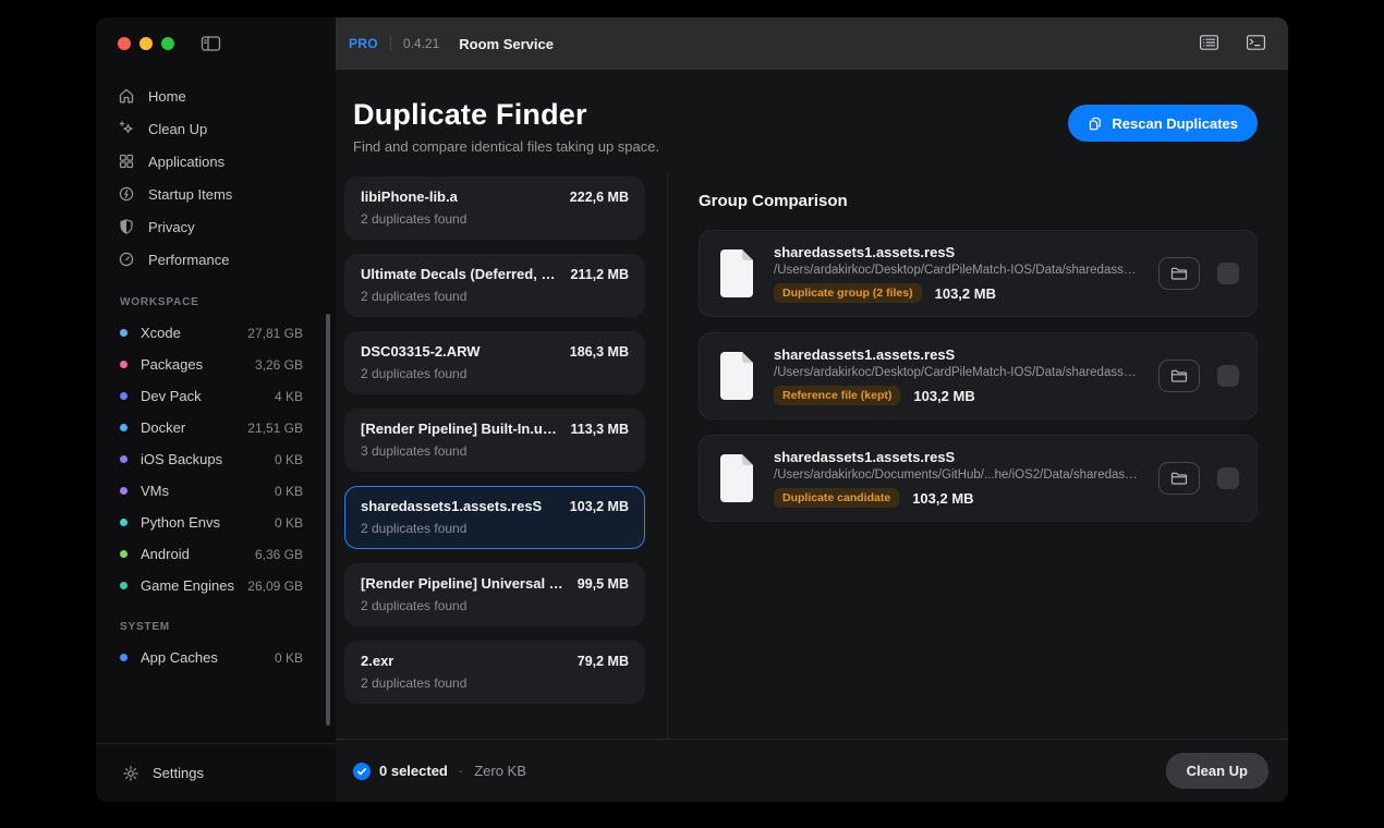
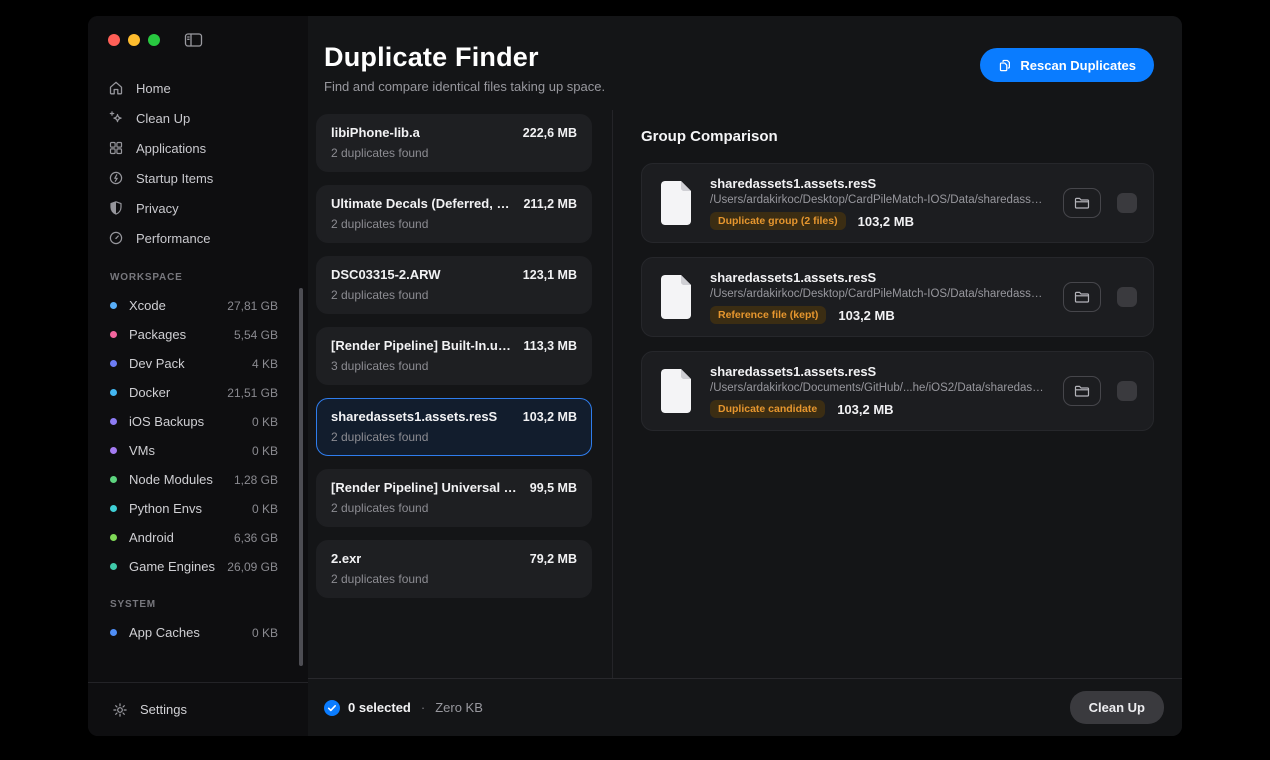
  Home
  Clean Up
  Applications
  Startup Items
  Privacy
  Performance
  WORKSPACE
  Xcode
  27,81 GB
  Packages
- 3,26 GB
+ 5,54 GB
  Dev Pack
  4 KB
  Docker
  21,51 GB
  iOS Backups
  0 KB
  VMs
  0 KB
+ Node Modules
+ 1,28 GB
  Python Envs
  0 KB
  Android
  6,36 GB
  Game Engines
  26,09 GB
  SYSTEM
  App Caches
  0 KB
  Settings
- PRO
- 0.4.21
- Room Service
  Duplicate Finder
  Find and compare identical files taking up space.
  Rescan Duplicates
  libiPhone-lib.a
  222,6 MB
  2 duplicates found
  Ultimate Decals (Deferred, Fo
  211,2 MB
  2 duplicates found
  DSC03315-2.ARW
- 186,3 MB
+ 123,1 MB
  2 duplicates found
  [Render Pipeline] Built-In.unit
  113,3 MB
  3 duplicates found
  sharedassets1.assets.resS
  103,2 MB
  2 duplicates found
  [Render Pipeline] Universal (U
  99,5 MB
  2 duplicates found
  2.exr
  79,2 MB
  2 duplicates found
  Group Comparison
  sharedassets1.assets.resS
  /Users/ardakirkoc/Desktop/CardPileMatch-IOS/Data/sharedassets
  Duplicate group (2 files)
  103,2 MB
  sharedassets1.assets.resS
  /Users/ardakirkoc/Desktop/CardPileMatch-IOS/Data/sharedassets
  Reference file (kept)
  103,2 MB
  sharedassets1.assets.resS
  /Users/ardakirkoc/Documents/GitHub/...he/iOS2/Data/sharedasset
  Duplicate candidate
  103,2 MB
  0 selected
  ·
  Zero KB
  Clean Up
